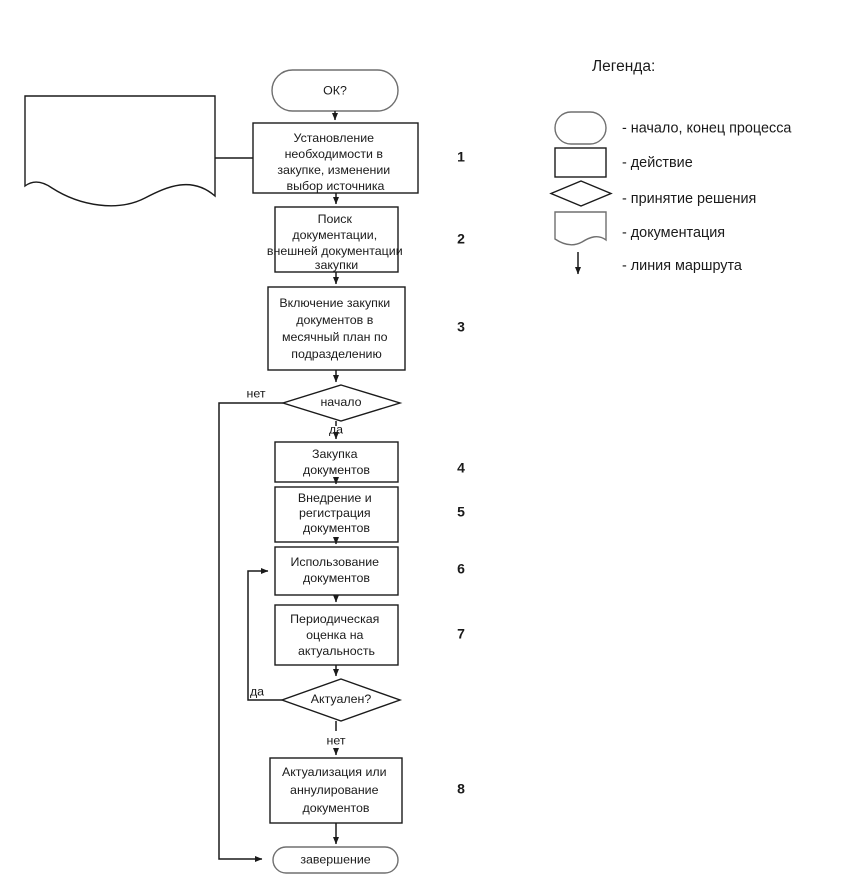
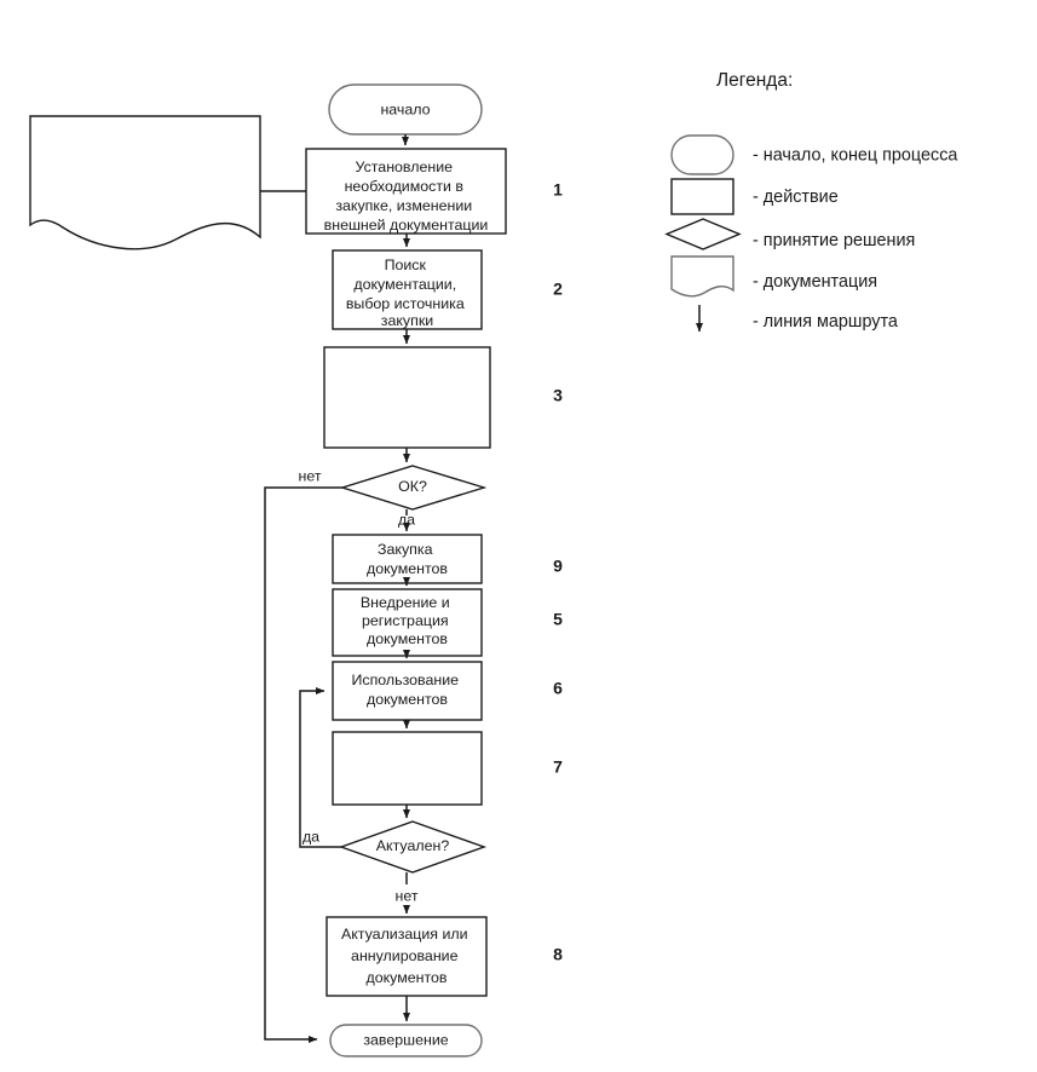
  Легенда:
- ОК?
+ начало
- Установление необходимости в закупке, изменении выбор источника
+ Установление необходимости в закупке, изменении внешней документации
  1
- Поиск документации, внешней документации закупки
+ Поиск документации, выбор источника закупки
  2
- Включение закупки документов в месячный план по подразделению
  3
- начало
+ ОК?
  нет
  да
  Закупка документов
- 4
+ 9
  Внедрение и регистрация документов
  5
  Использование документов
  6
- Периодическая оценка на актуальность
  7
  Актуален?
  да
  нет
  Актуализация или аннулирование документов
  8
  завершение
  - начало, конец процесса
  - действие
  - принятие решения
  - документация
  - линия маршрута
